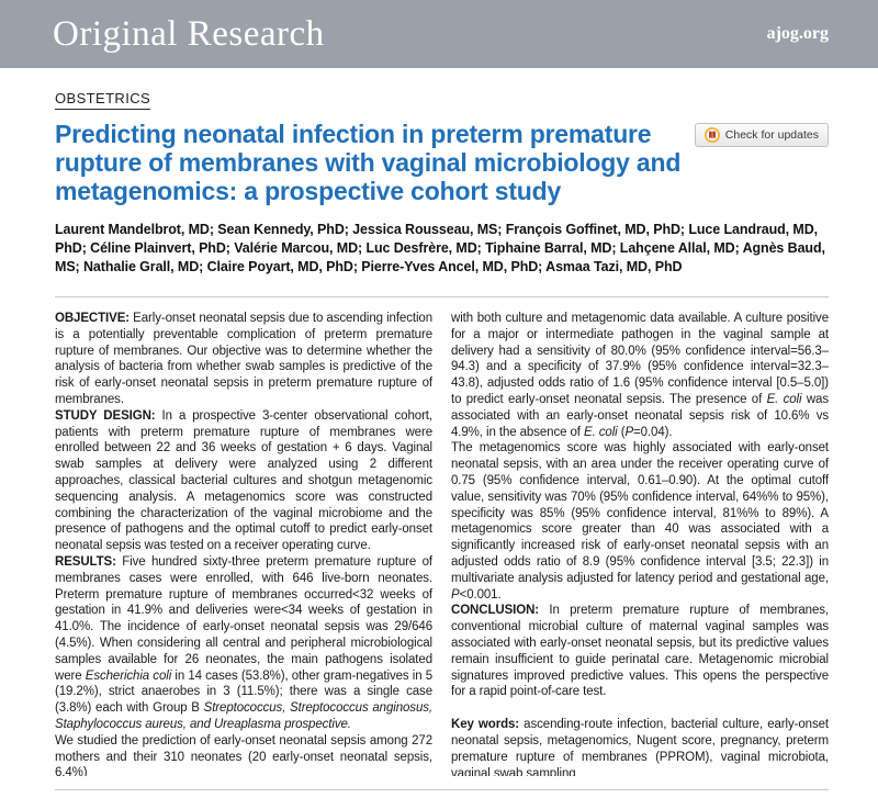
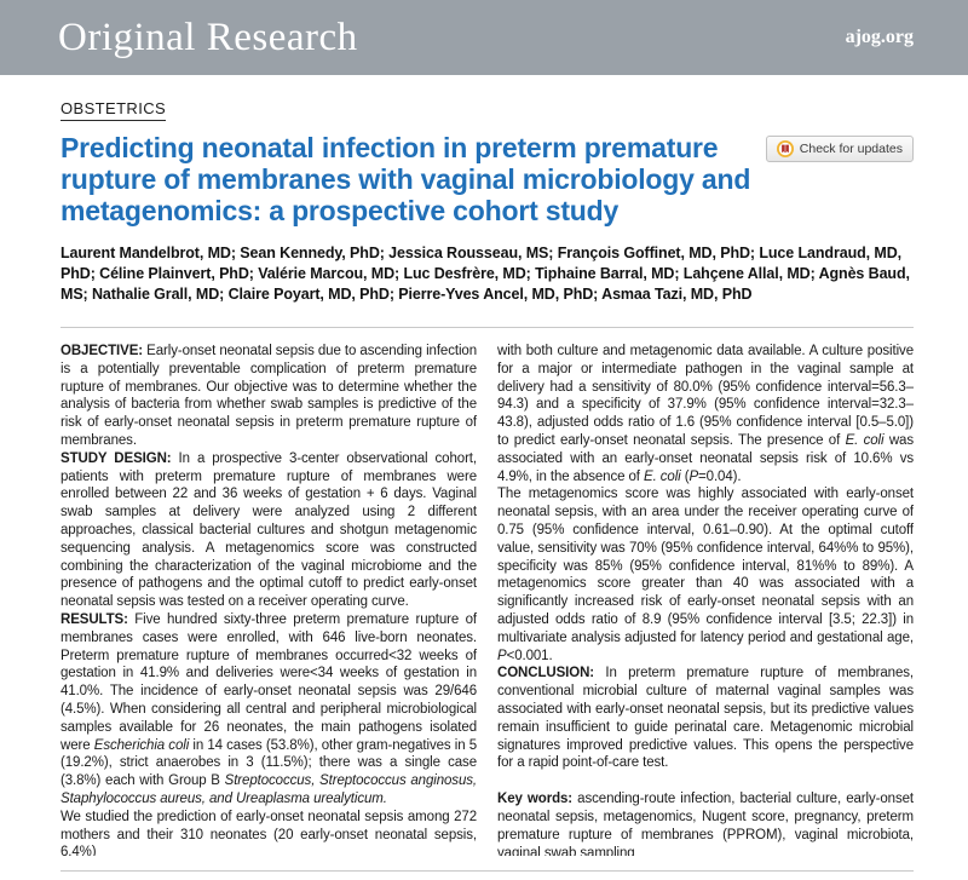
  Original Research
  ajog.org
  OBSTETRICS
  Predicting neonatal infection in preterm premature rupture of membranes with vaginal microbiology and metagenomics: a prospective cohort study
  Check for updates
  Laurent Mandelbrot, MD; Sean Kennedy, PhD; Jessica Rousseau, MS; François Goffinet, MD, PhD; Luce Landraud, MD, PhD; Céline Plainvert, PhD; Valérie Marcou, MD; Luc Desfrère, MD; Tiphaine Barral, MD; Lahçene Allal, MD; Agnès Baud, MS; Nathalie Grall, MD; Claire Poyart, MD, PhD; Pierre-Yves Ancel, MD, PhD; Asmaa Tazi, MD, PhD
  OBJECTIVE: Early-onset neonatal sepsis due to ascending infection is a potentially preventable complication of preterm premature rupture of membranes. Our objective was to determine whether the analysis of bacteria from whether swab samples is predictive of the risk of early-onset neonatal sepsis in preterm premature rupture of membranes.
  STUDY DESIGN: In a prospective 3-center observational cohort, patients with preterm premature rupture of membranes were enrolled between 22 and 36 weeks of gestation + 6 days. Vaginal swab samples at delivery were analyzed using 2 different approaches, classical bacterial cultures and shotgun metagenomic sequencing analysis. A metagenomics score was constructed combining the characterization of the vaginal microbiome and the presence of pathogens and the optimal cutoff to predict early-onset neonatal sepsis was tested on a receiver operating curve.
- RESULTS: Five hundred sixty-three preterm premature rupture of membranes cases were enrolled, with 646 live-born neonates. Preterm premature rupture of membranes occurred<32 weeks of gestation in 41.9% and deliveries were<34 weeks of gestation in 41.0%. The incidence of early-onset neonatal sepsis was 29/646 (4.5%). When considering all central and peripheral microbiological samples available for 26 neonates, the main pathogens isolated were Escherichia coli in 14 cases (53.8%), other gram-negatives in 5 (19.2%), strict anaerobes in 3 (11.5%); there was a single case (3.8%) each with Group B Streptococcus, Streptococcus anginosus, Staphylococcus aureus, and Ureaplasma prospective.
+ RESULTS: Five hundred sixty-three preterm premature rupture of membranes cases were enrolled, with 646 live-born neonates. Preterm premature rupture of membranes occurred<32 weeks of gestation in 41.9% and deliveries were<34 weeks of gestation in 41.0%. The incidence of early-onset neonatal sepsis was 29/646 (4.5%). When considering all central and peripheral microbiological samples available for 26 neonates, the main pathogens isolated were Escherichia coli in 14 cases (53.8%), other gram-negatives in 5 (19.2%), strict anaerobes in 3 (11.5%); there was a single case (3.8%) each with Group B Streptococcus, Streptococcus anginosus, Staphylococcus aureus, and Ureaplasma urealyticum.
  We studied the prediction of early-onset neonatal sepsis among 272 mothers and their 310 neonates (20 early-onset neonatal sepsis, 6.4%)
  with both culture and metagenomic data available. A culture positive for a major or intermediate pathogen in the vaginal sample at delivery had a sensitivity of 80.0% (95% confidence interval=56.3–94.3) and a specificity of 37.9% (95% confidence interval=32.3–43.8), adjusted odds ratio of 1.6 (95% confidence interval [0.5–5.0]) to predict early-onset neonatal sepsis. The presence of E. coli was associated with an early-onset neonatal sepsis risk of 10.6% vs 4.9%, in the absence of E. coli (P=0.04).
  The metagenomics score was highly associated with early-onset neonatal sepsis, with an area under the receiver operating curve of 0.75 (95% confidence interval, 0.61–0.90). At the optimal cutoff value, sensitivity was 70% (95% confidence interval, 64%% to 95%), specificity was 85% (95% confidence interval, 81%% to 89%). A metagenomics score greater than 40 was associated with a significantly increased risk of early-onset neonatal sepsis with an adjusted odds ratio of 8.9 (95% confidence interval [3.5; 22.3]) in multivariate analysis adjusted for latency period and gestational age, P<0.001.
  CONCLUSION: In preterm premature rupture of membranes, conventional microbial culture of maternal vaginal samples was associated with early-onset neonatal sepsis, but its predictive values remain insufficient to guide perinatal care. Metagenomic microbial signatures improved predictive values. This opens the perspective for a rapid point-of-care test.
  Key words: ascending-route infection, bacterial culture, early-onset neonatal sepsis, metagenomics, Nugent score, pregnancy, preterm premature rupture of membranes (PPROM), vaginal microbiota, vaginal swab sampling
